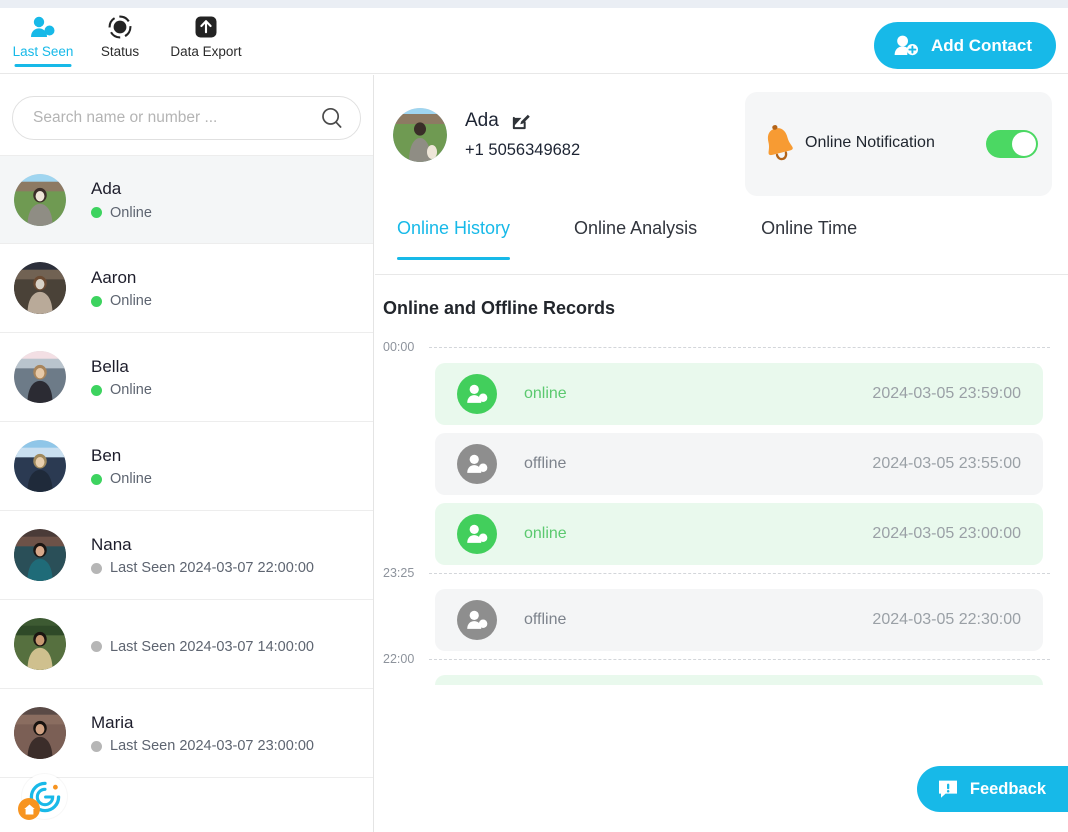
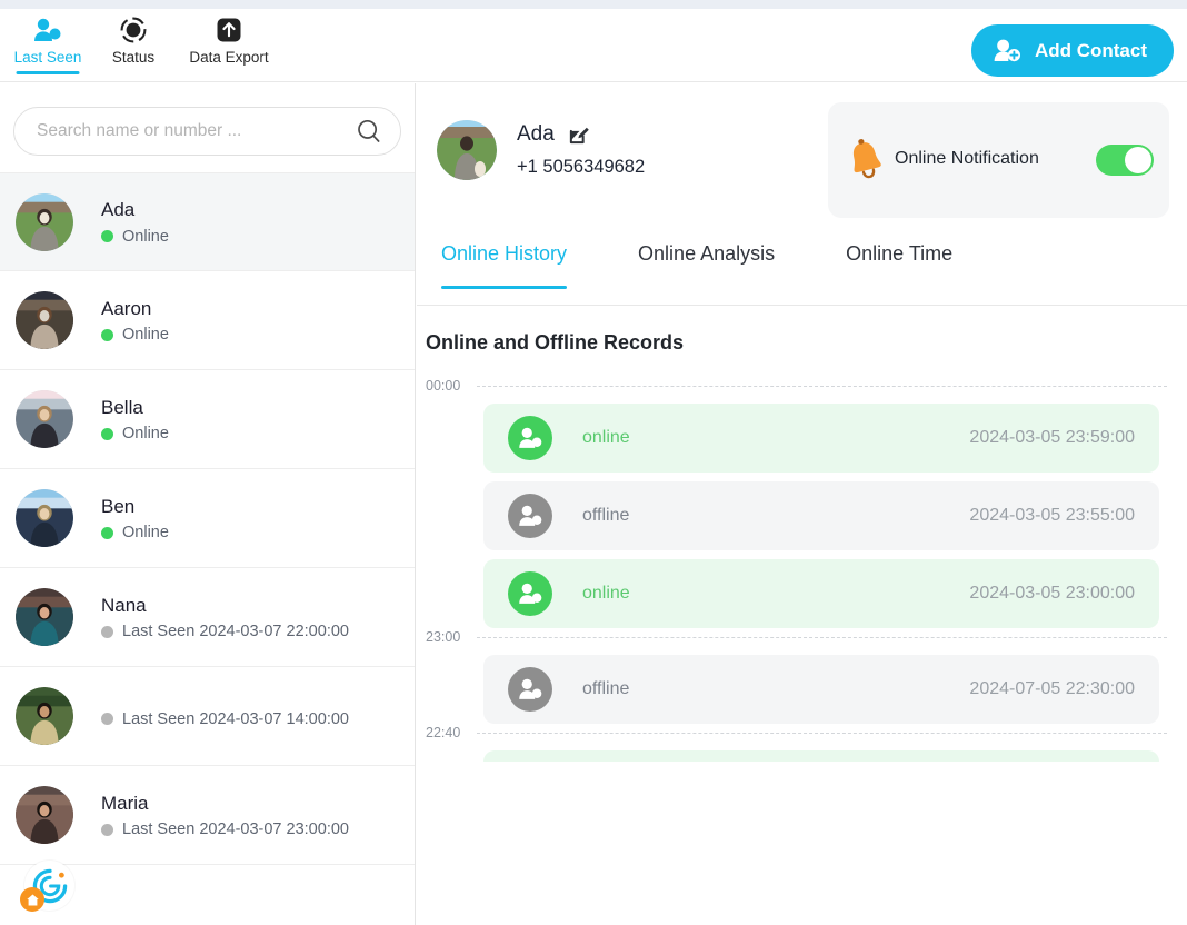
  Last Seen
  Status
  Data Export
  Add Contact
  Search name or number ...
  Ada
  Online
  Aaron
  Online
  Bella
  Online
  Ben
  Online
  Nana
  Last Seen 2024-03-07 22:00:00
  Last Seen 2024-03-07 14:00:00
  Maria
  Last Seen 2024-03-07 23:00:00
  Ada
  +1 5056349682
  Online Notification
  Online History
  Online Analysis
  Online Time
  Online and Offline Records
  00:00
  online
  2024-03-05 23:59:00
  offline
  2024-03-05 23:55:00
  online
  2024-03-05 23:00:00
- 23:25
+ 23:00
  offline
- 2024-03-05 22:30:00
+ 2024-07-05 22:30:00
- 22:00
+ 22:40
- Feedback
